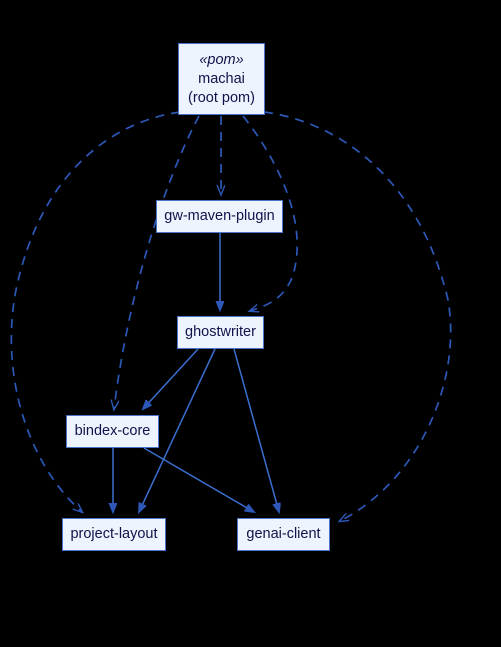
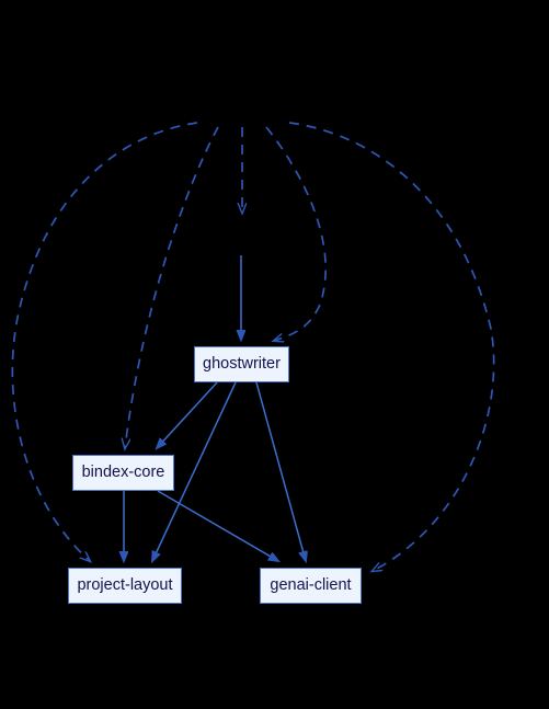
- «pom»
- machai
- (root pom)
- gw-maven-plugin
  ghostwriter
  bindex-core
  project-layout
  genai-client
